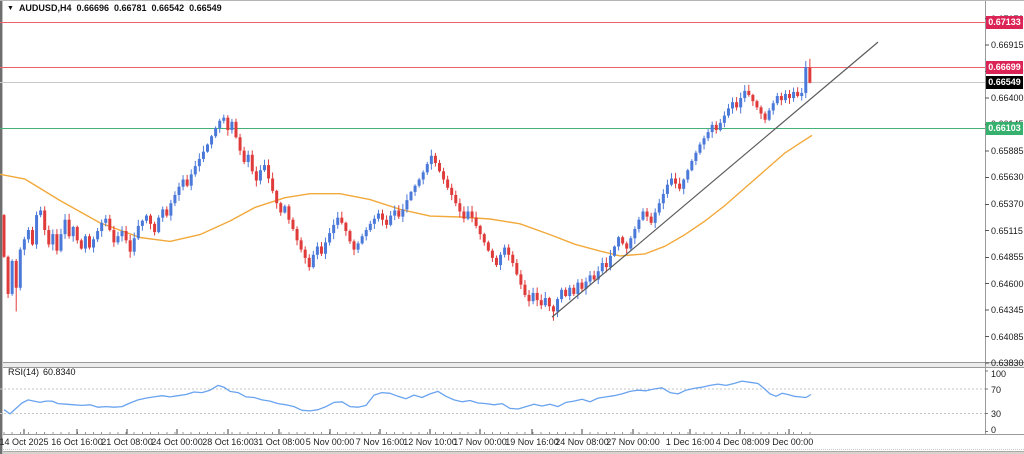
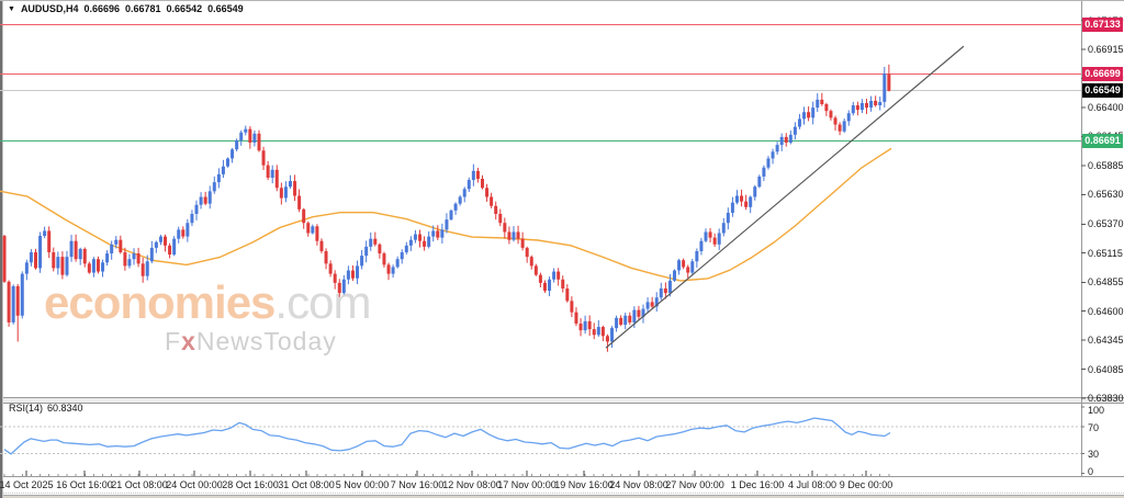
+ economies.com
+ FxNewsToday
  AUDUSD,H4 0.66696 0.66781 0.66542 0.66549
  RSI(14) 60.8340
  0.67133
  0.66699
  0.66549
- 0.66103
+ 0.86691
  0.66915
  0.66400
  0.65885
  0.65630
  0.65370
  0.65115
  0.64855
  0.64600
  0.64345
  0.64085
  0.63830
  14 Oct 2025
  16 Oct 16:00
  21 Oct 08:00
  24 Oct 00:00
  28 Oct 16:00
  31 Oct 08:00
  5 Nov 00:00
  7 Nov 16:00
- 12 Nov 10:00
+ 12 Nov 08:00
  17 Nov 00:00
  19 Nov 16:00
  24 Nov 08:00
  27 Nov 00:00
  1 Dec 16:00
- 4 Dec 08:00
+ 4 Jul 08:00
  9 Dec 00:00
  100
  70
  30
  0
